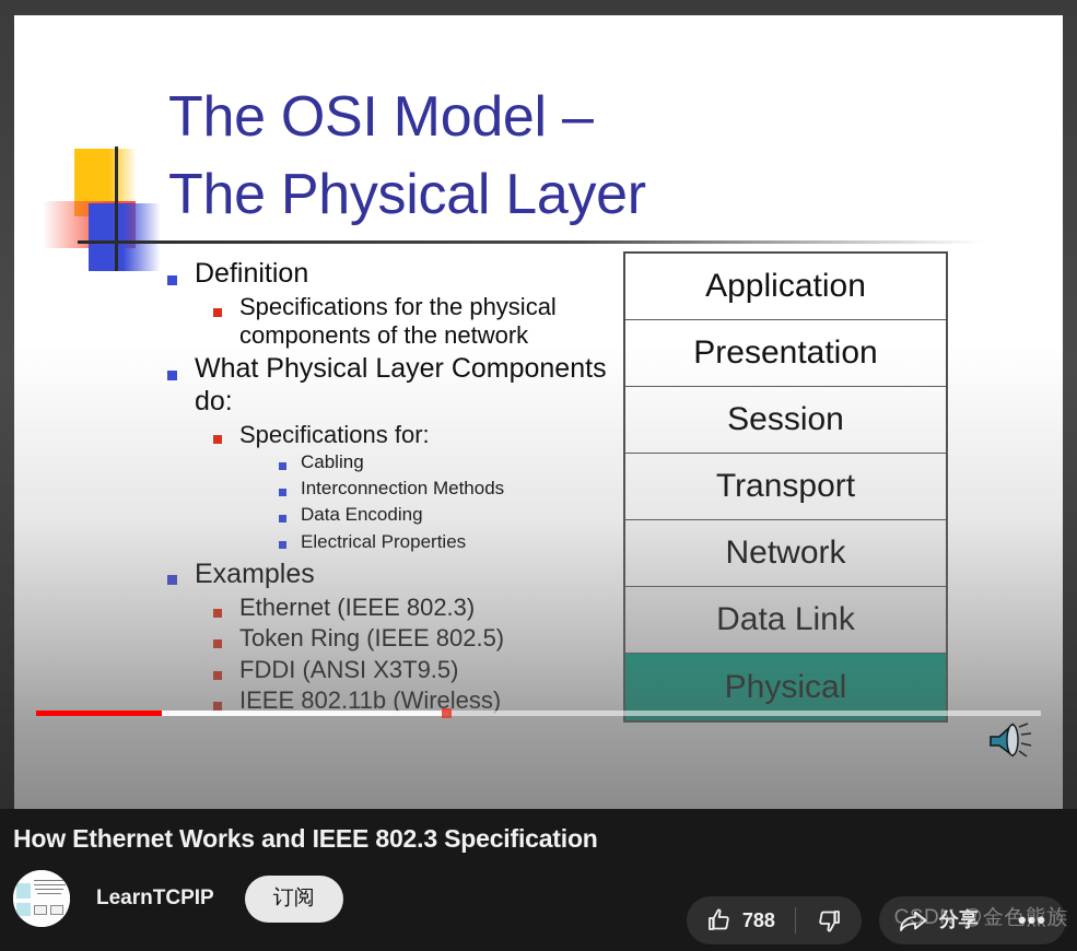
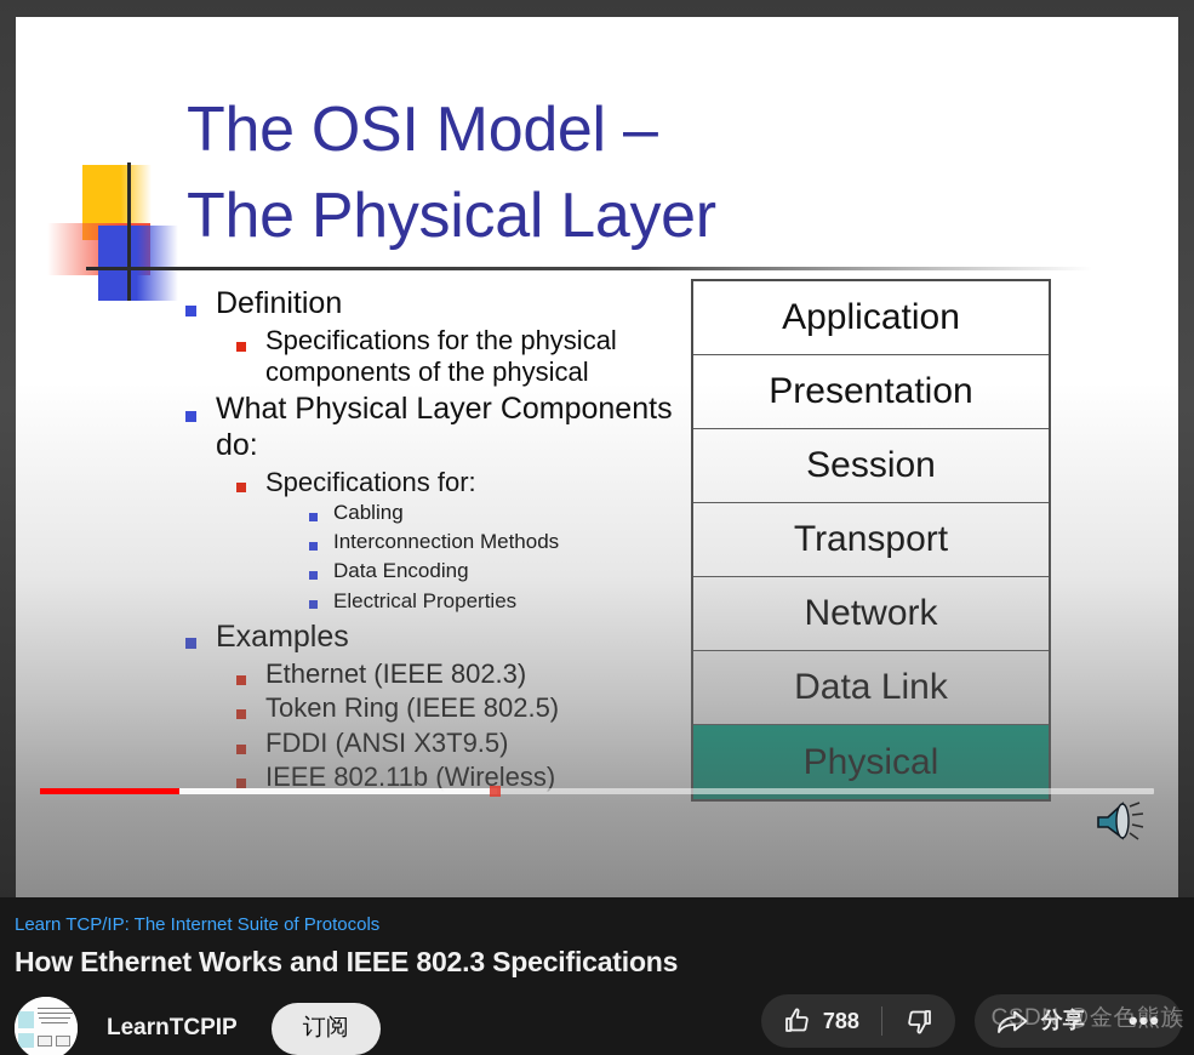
  The OSI Model –
  The Physical Layer
  Definition
- Specifications for the physical components of the network
+ Specifications for the physical components of the physical
  Application
+ Learn TCP/IP: The Internet Suite of Protocols
- How Ethernet Works and IEEE 802.3 Specification
+ How Ethernet Works and IEEE 802.3 Specifications
  LearnTCPIP
  订阅
  788
  分享
  •••
  CSDN @金色熊族
